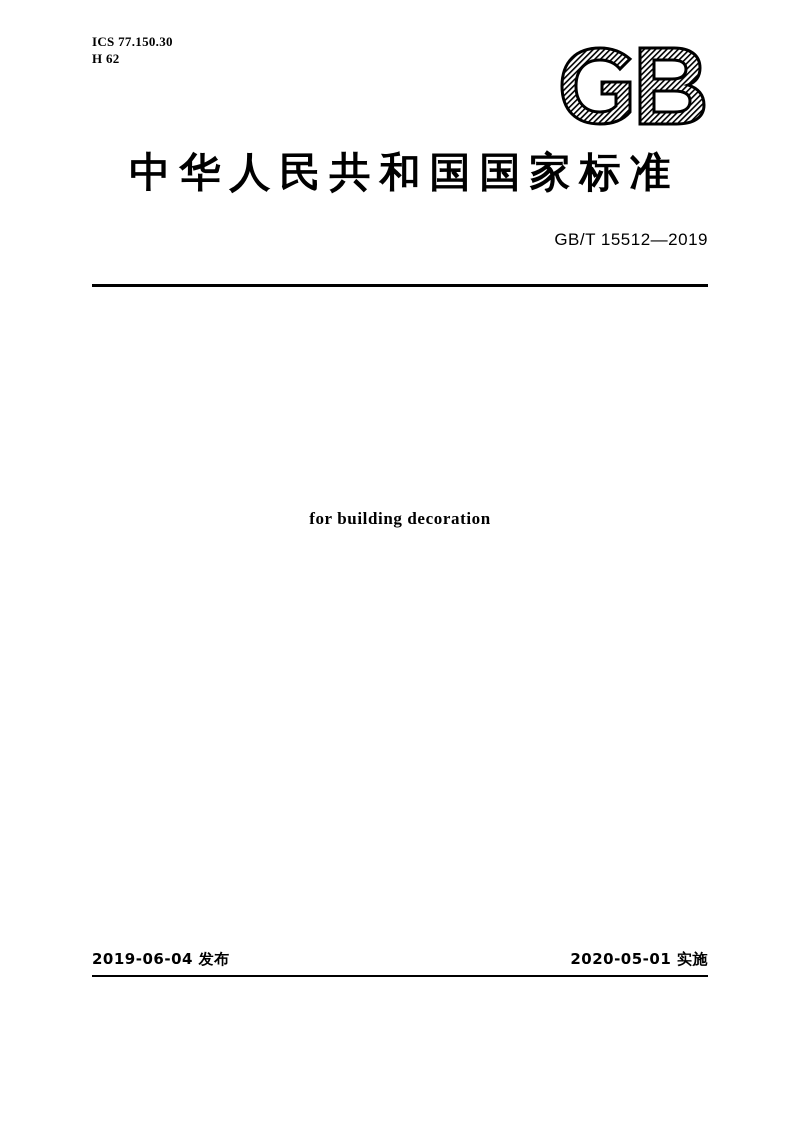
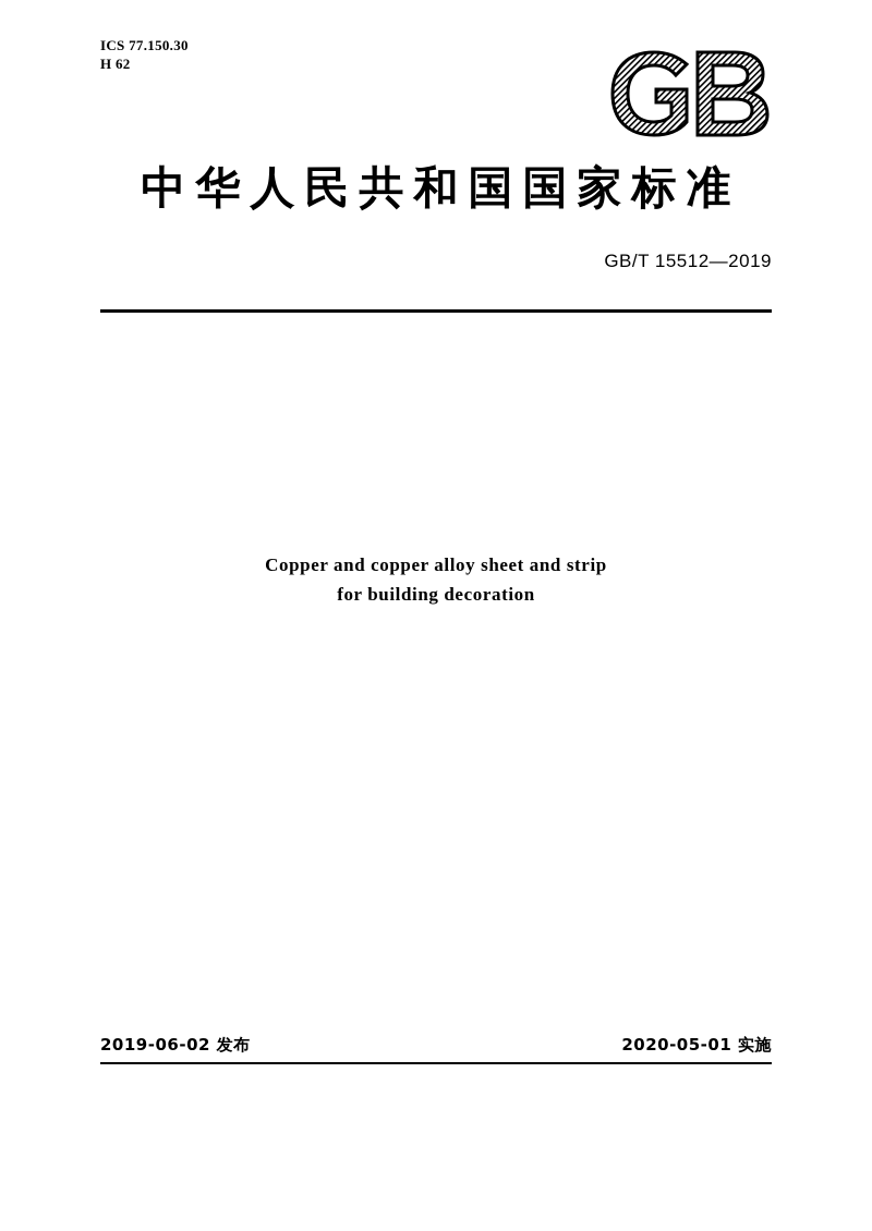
  ICS 77.150.30
  H 62
  中华人民共和国国家标准
  GB/T 15512—2019
+ Copper and copper alloy sheet and strip
  for building decoration
- 2019-06-04 发布
+ 2019-06-02 发布
  2020-05-01 实施
